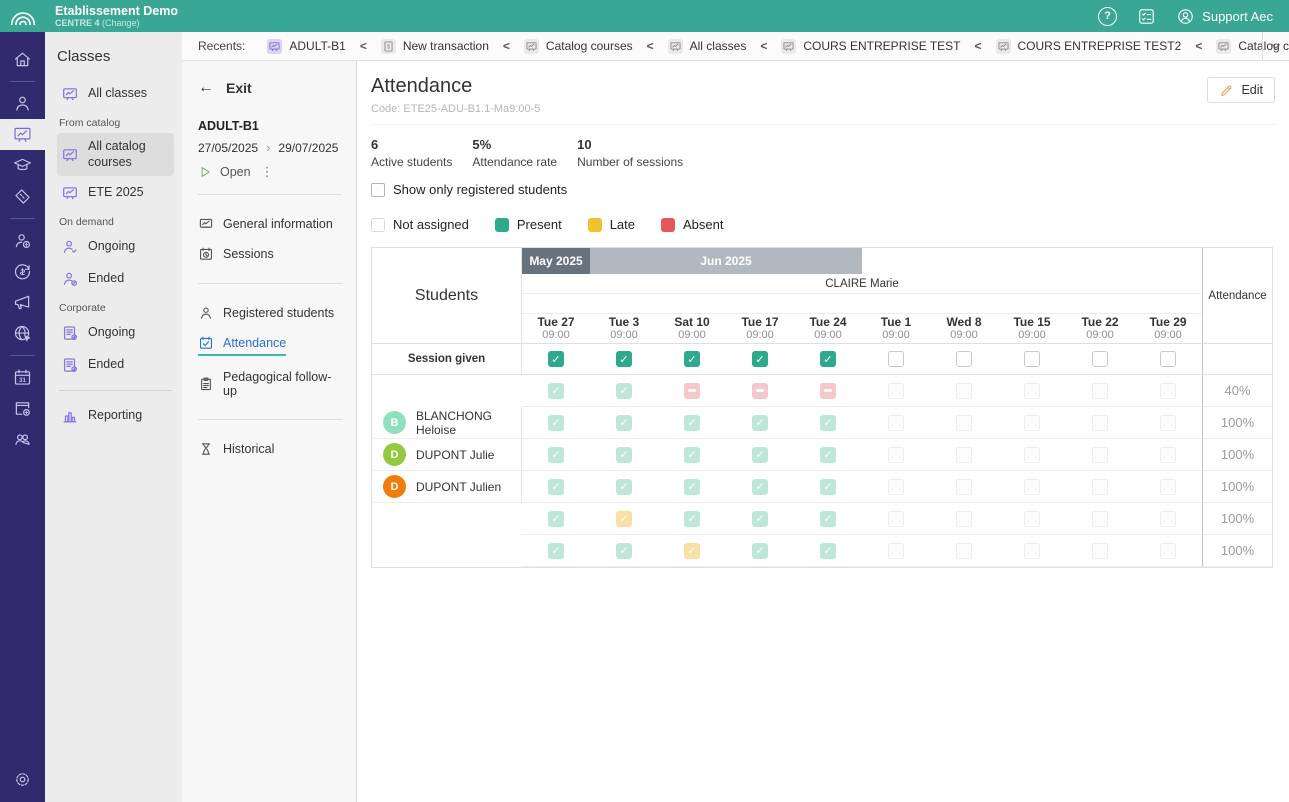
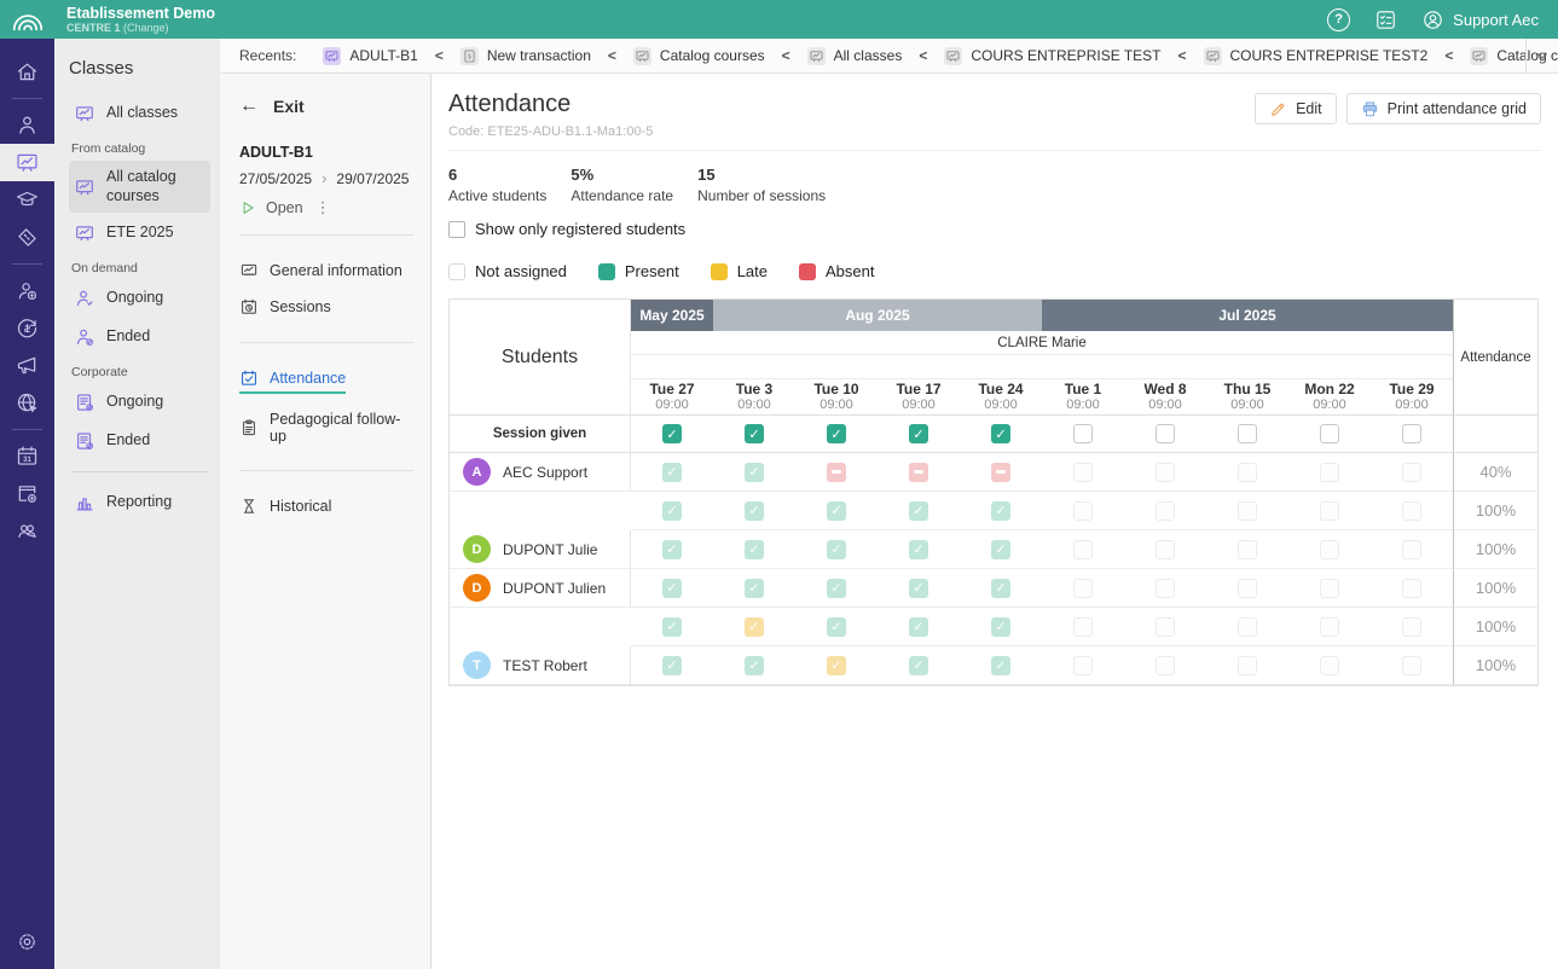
  Etablissement Demo
- CENTRE 4 (Change)
+ CENTRE 1 (Change)
  ?
  Support Aec
  Classes
  All classes
  From catalog
  All catalog courses
  ETE 2025
  On demand
  Ongoing
  Ended
  Corporate
  Ongoing
  Ended
  Reporting
  Recents:
  ADULT-B1
  <
  New transaction
  <
  Catalog courses
  <
  All classes
  <
  COURS ENTREPRISE TEST
  <
  COURS ENTREPRISE TEST2
  <
  ←
  Exit
  ADULT-B1
  27/05/2025
  ›
  29/07/2025
  Open
  ⋮
  General information
  Sessions
- Registered students
  Attendance
  Pedagogical follow-up
  Historical
  Attendance
- Code: ETE25-ADU-B1.1-Ma9:00-5
+ Code: ETE25-ADU-B1.1-Ma1:00-5
  Edit
+ Print attendance grid
  6
  Active students
  5%
  Attendance rate
- 10
+ 15
  Number of sessions
  Show only registered students
  Not assigned
  Present
  Late
  Absent
  Students
  Attendance
  May 2025
- Jun 2025
+ Aug 2025
+ Jul 2025
  CLAIRE Marie
  Tue 27
  09:00
  Tue 3
  09:00
- Sat 10
+ Tue 10
  09:00
  Tue 17
  09:00
  Tue 24
  09:00
  Tue 1
  09:00
  Wed 8
  09:00
- Tue 15
+ Thu 15
  09:00
- Tue 22
+ Mon 22
  09:00
  Tue 29
  09:00
  Session given
+ A
+ AEC Support
  40%
- B
- BLANCHONG Heloise
  100%
  D
  DUPONT Julie
  100%
  D
  DUPONT Julien
  100%
  100%
+ T
+ TEST Robert
  100%
